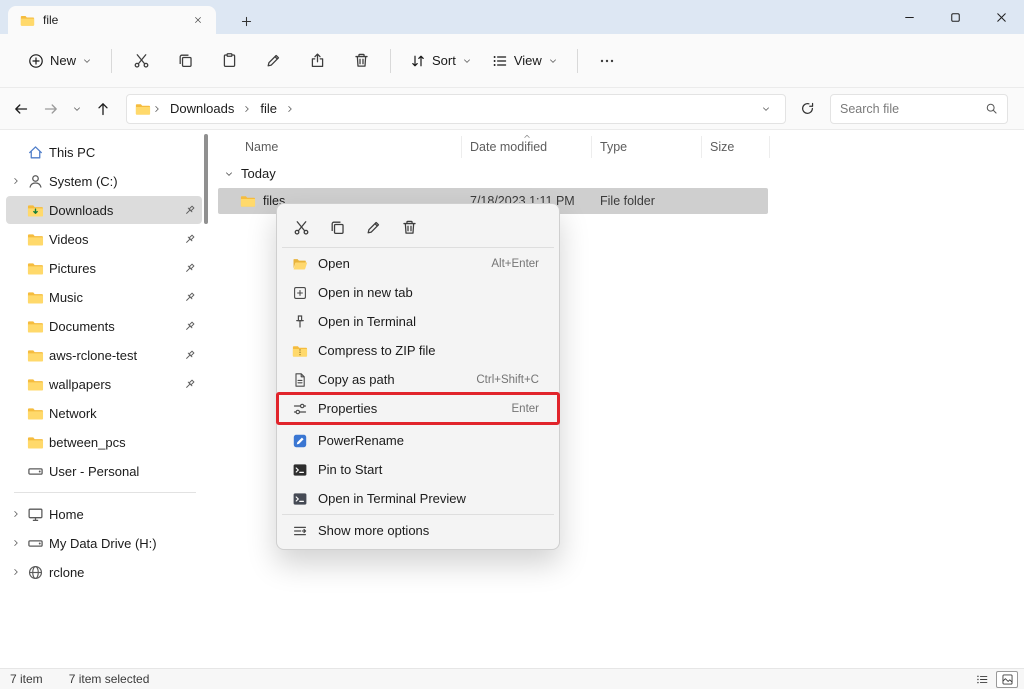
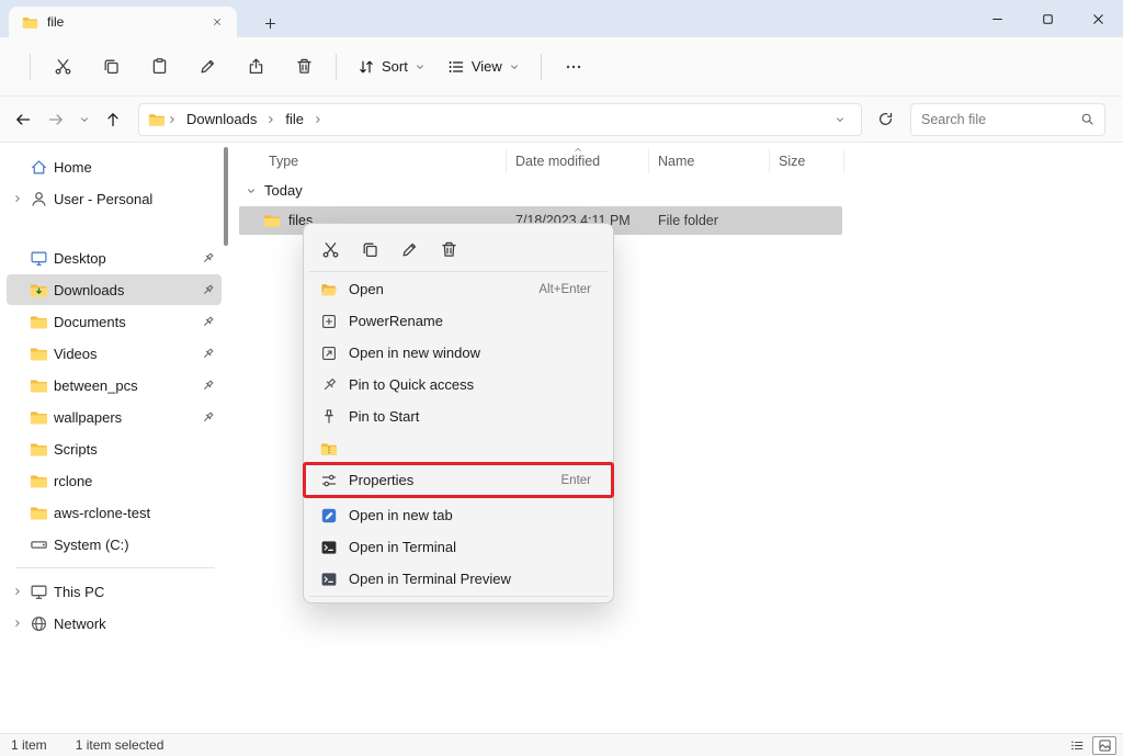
  file
- New
  Sort
  View
  Downloads
  file
  Search file
- This PC
+ Home
- System (C:)
+ User - Personal
+ Desktop
  Downloads
- Videos
+ Documents
- Pictures
- Music
- Documents
+ Videos
- aws-rclone-test
+ between_pcs
  wallpapers
+ Scripts
- Network
+ rclone
- between_pcs
+ aws-rclone-test
- User - Personal
+ System (C:)
- Home
+ This PC
- My Data Drive (H:)
- rclone
+ Network
- Name
+ Type
  Date modified
- Type
+ Name
  Size
  Today
  files
- 7/18/2023 1:11 PM
+ 7/18/2023 4:11 PM
  File folder
  Open
  Alt+Enter
- Open in new tab
+ PowerRename
+ Open in new window
+ Pin to Quick access
- Open in Terminal
+ Pin to Start
- Compress to ZIP file
- Copy as path
- Ctrl+Shift+C
  Properties
  Enter
- PowerRename
+ Open in new tab
- Pin to Start
+ Open in Terminal
  Open in Terminal Preview
- Show more options
- 7 item
+ 1 item
- 7 item selected
+ 1 item selected
